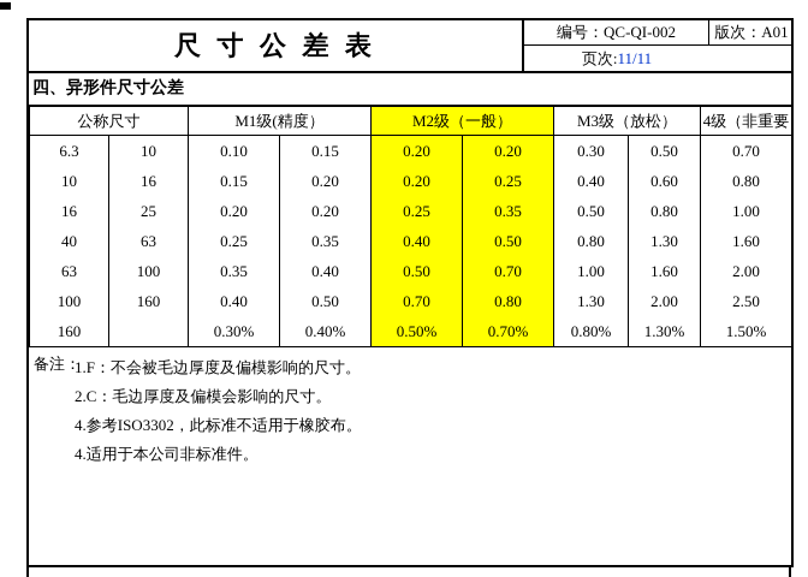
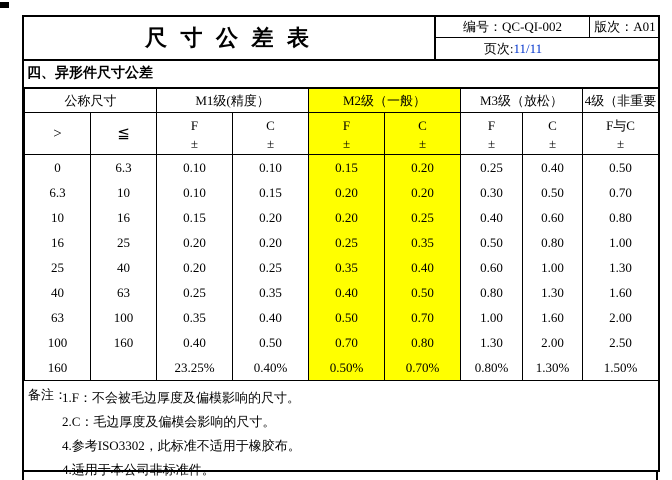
  尺 寸 公 差 表
  编号：
  QC-QI-002
  版次：
  A01
  页次:
  11/11
  四、异形件尺寸公差
  公称尺寸	M1级(精度）	M2级（一般）	M3级（放松）	4级（非重要
+ >	≦	F±	C±	F±	C±	F±	C±	F与C±
+ 0	6.3	0.10	0.10	0.15	0.20	0.25	0.40	0.50
  6.3	10	0.10	0.15	0.20	0.20	0.30	0.50	0.70
  10	16	0.15	0.20	0.20	0.25	0.40	0.60	0.80
  16	25	0.20	0.20	0.25	0.35	0.50	0.80	1.00
+ 25	40	0.20	0.25	0.35	0.40	0.60	1.00	1.30
  40	63	0.25	0.35	0.40	0.50	0.80	1.30	1.60
  63	100	0.35	0.40	0.50	0.70	1.00	1.60	2.00
  100	160	0.40	0.50	0.70	0.80	1.30	2.00	2.50
- 160		0.30%	0.40%	0.50%	0.70%	0.80%	1.30%	1.50%
+ 160		23.25%	0.40%	0.50%	0.70%	0.80%	1.30%	1.50%
  备注：
  1.F：不会被毛边厚度及偏模影响的尺寸。
  2.C：毛边厚度及偏模会影响的尺寸。
  4.参考ISO3302，此标准不适用于橡胶布。
  4.适用于本公司非标准件。
